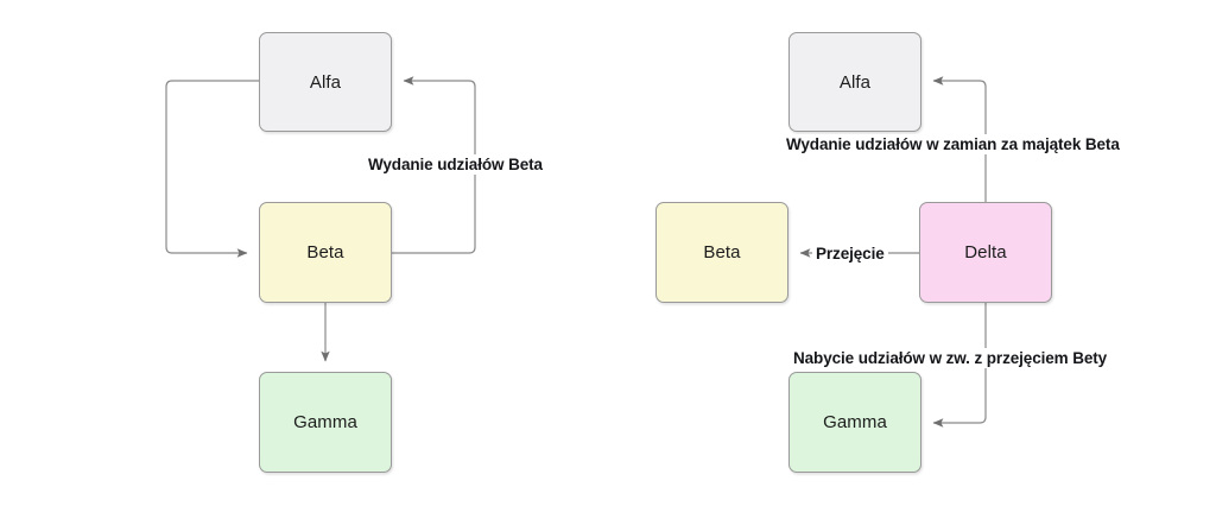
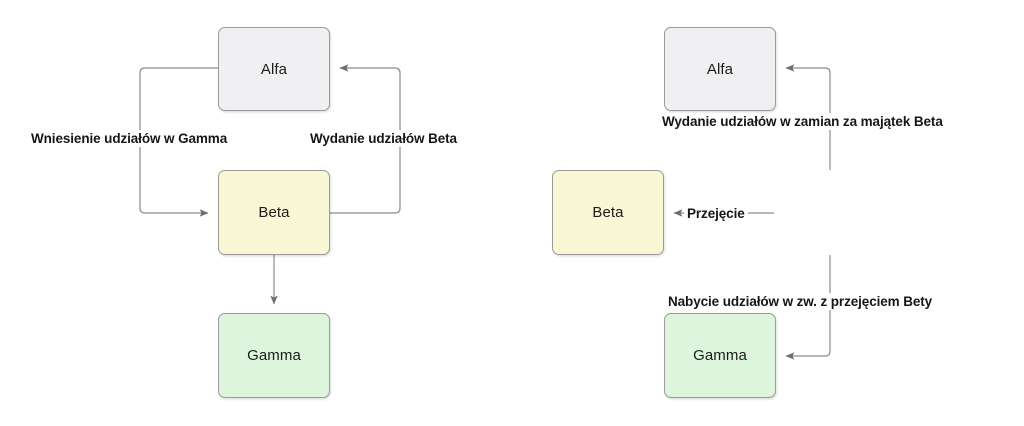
  Alfa
  Beta
  Gamma
+ Wniesienie udziałów w Gamma
  Wydanie udziałów Beta
  Alfa
  Beta
- Delta
  Gamma
  Wydanie udziałów w zamian za majątek Beta
  Przejęcie
  Nabycie udziałów w zw. z przejęciem Bety
